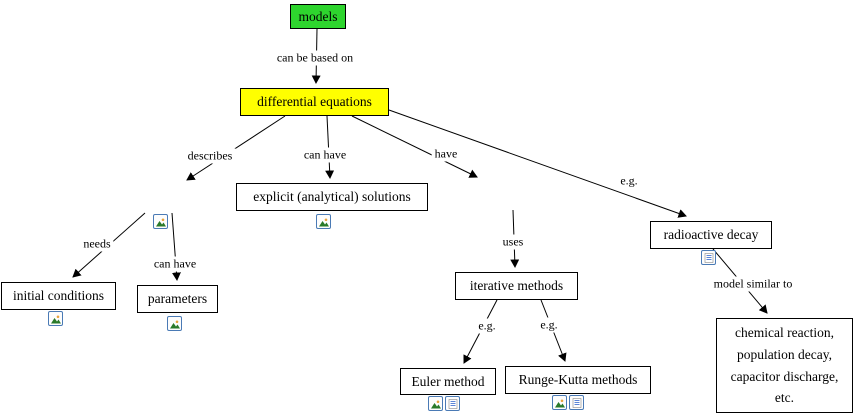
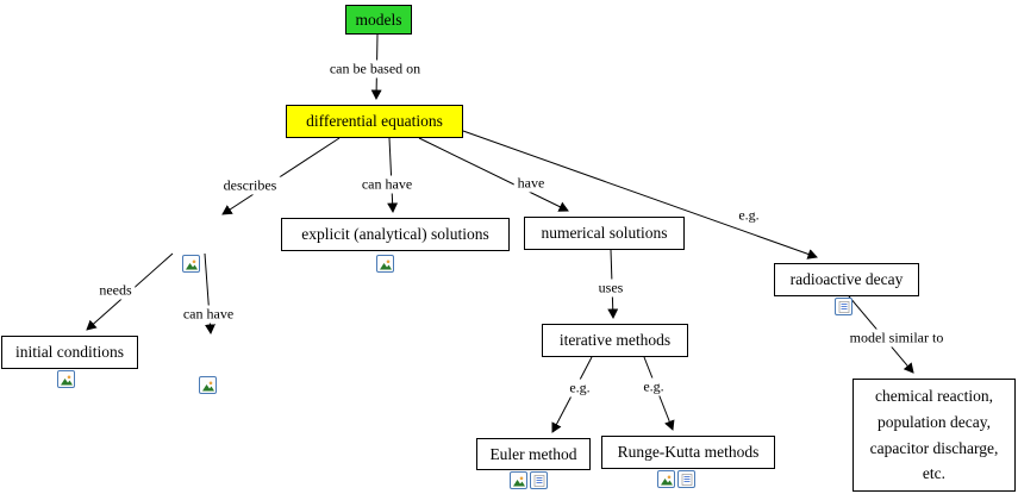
  models
  differential equations
  explicit (analytical) solutions
+ numerical solutions
  radioactive decay
  initial conditions
- parameters
  iterative methods
  Euler method
  Runge-Kutta methods
  chemical reaction,
  population decay,
  capacitor discharge,
  etc.
  can be based on
  describes
  can have
  have
  e.g.
  needs
  can have
  uses
  e.g.
  e.g.
  model similar to
